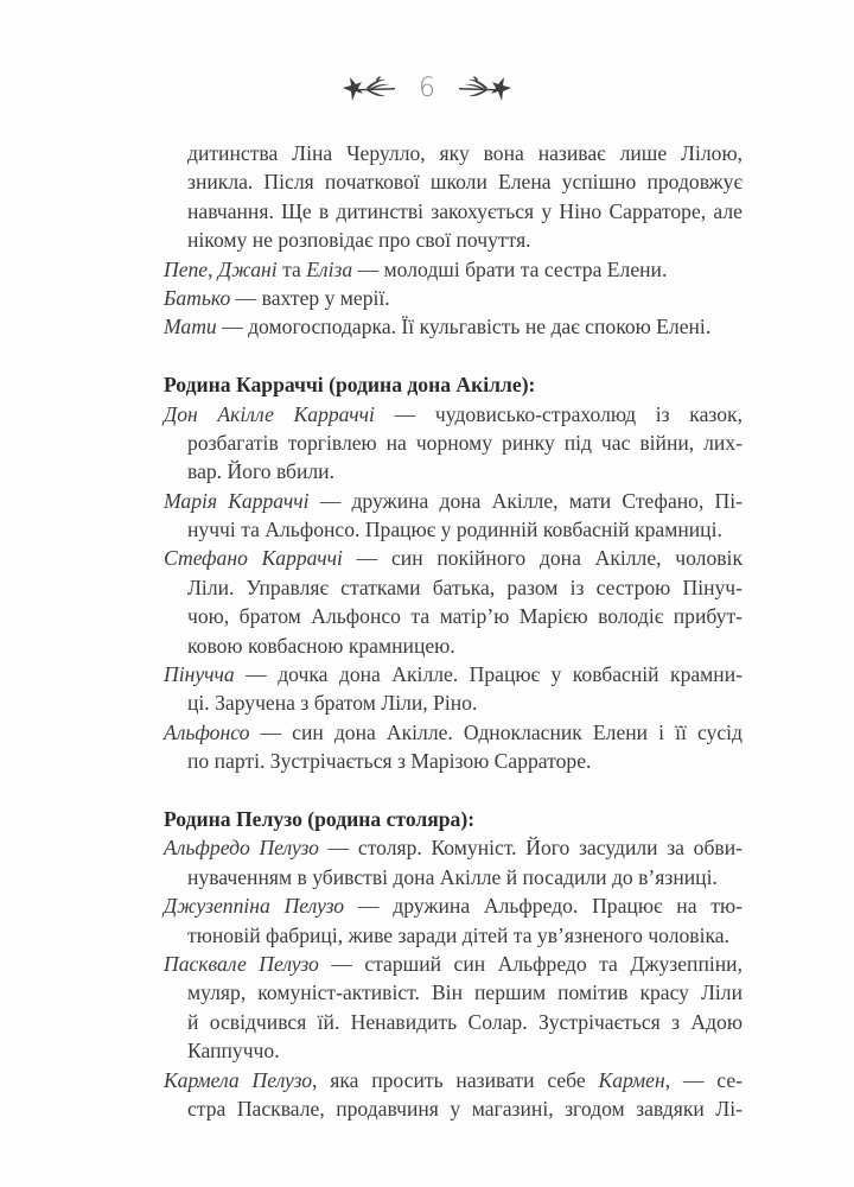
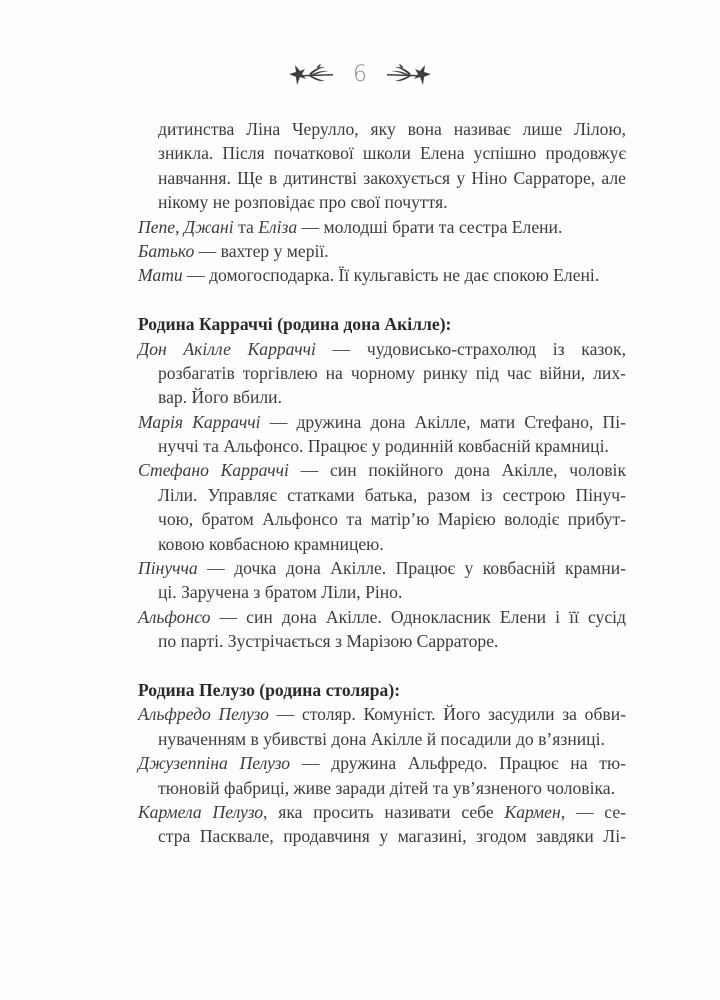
  6
  дитинства Ліна Черулло, яку вона називає лише Лілою,
  зникла. Після початкової школи Елена успішно продовжує
  навчання. Ще в дитинстві закохується у Ніно Сарраторе, але
  нікому не розповідає про свої почуття.
  Пепе, Джані та Еліза — молодші брати та сестра Елени.
  Батько — вахтер у мерії.
  Мати — домогосподарка. Її кульгавість не дає спокою Елені.
  Родина Карраччі (родина дона Акілле):
  Дон Акілле Карраччі — чудовисько-страхолюд із казок,
  розбагатів торгівлею на чорному ринку під час війни, лих-
  вар. Його вбили.
  Марія Карраччі — дружина дона Акілле, мати Стефано, Пі-
  нуччі та Альфонсо. Працює у родинній ковбасній крамниці.
  Стефано Карраччі — син покійного дона Акілле, чоловік
  Ліли. Управляє статками батька, разом із сестрою Пінуч-
  чою, братом Альфонсо та матір’ю Марією володіє прибут-
  ковою ковбасною крамницею.
  Пінучча — дочка дона Акілле. Працює у ковбасній крамни-
  ці. Заручена з братом Ліли, Ріно.
  Альфонсо — син дона Акілле. Однокласник Елени і її сусід
  по парті. Зустрічається з Марізою Сарраторе.
  Родина Пелузо (родина столяра):
  Альфредо Пелузо — столяр. Комуніст. Його засудили за обви-
  нуваченням в убивстві дона Акілле й посадили до в’язниці.
  Джузеппіна Пелузо — дружина Альфредо. Працює на тю-
  тюновій фабриці, живе заради дітей та ув’язненого чоловіка.
- Пасквале Пелузо — старший син Альфредо та Джузеппіни,
- муляр, комуніст-активіст. Він першим помітив красу Ліли
- й освідчився їй. Ненавидить Солар. Зустрічається з Адою
- Каппуччо.
  Кармела Пелузо, яка просить називати себе Кармен, — се-
  стра Пасквале, продавчиня у магазині, згодом завдяки Лі-
